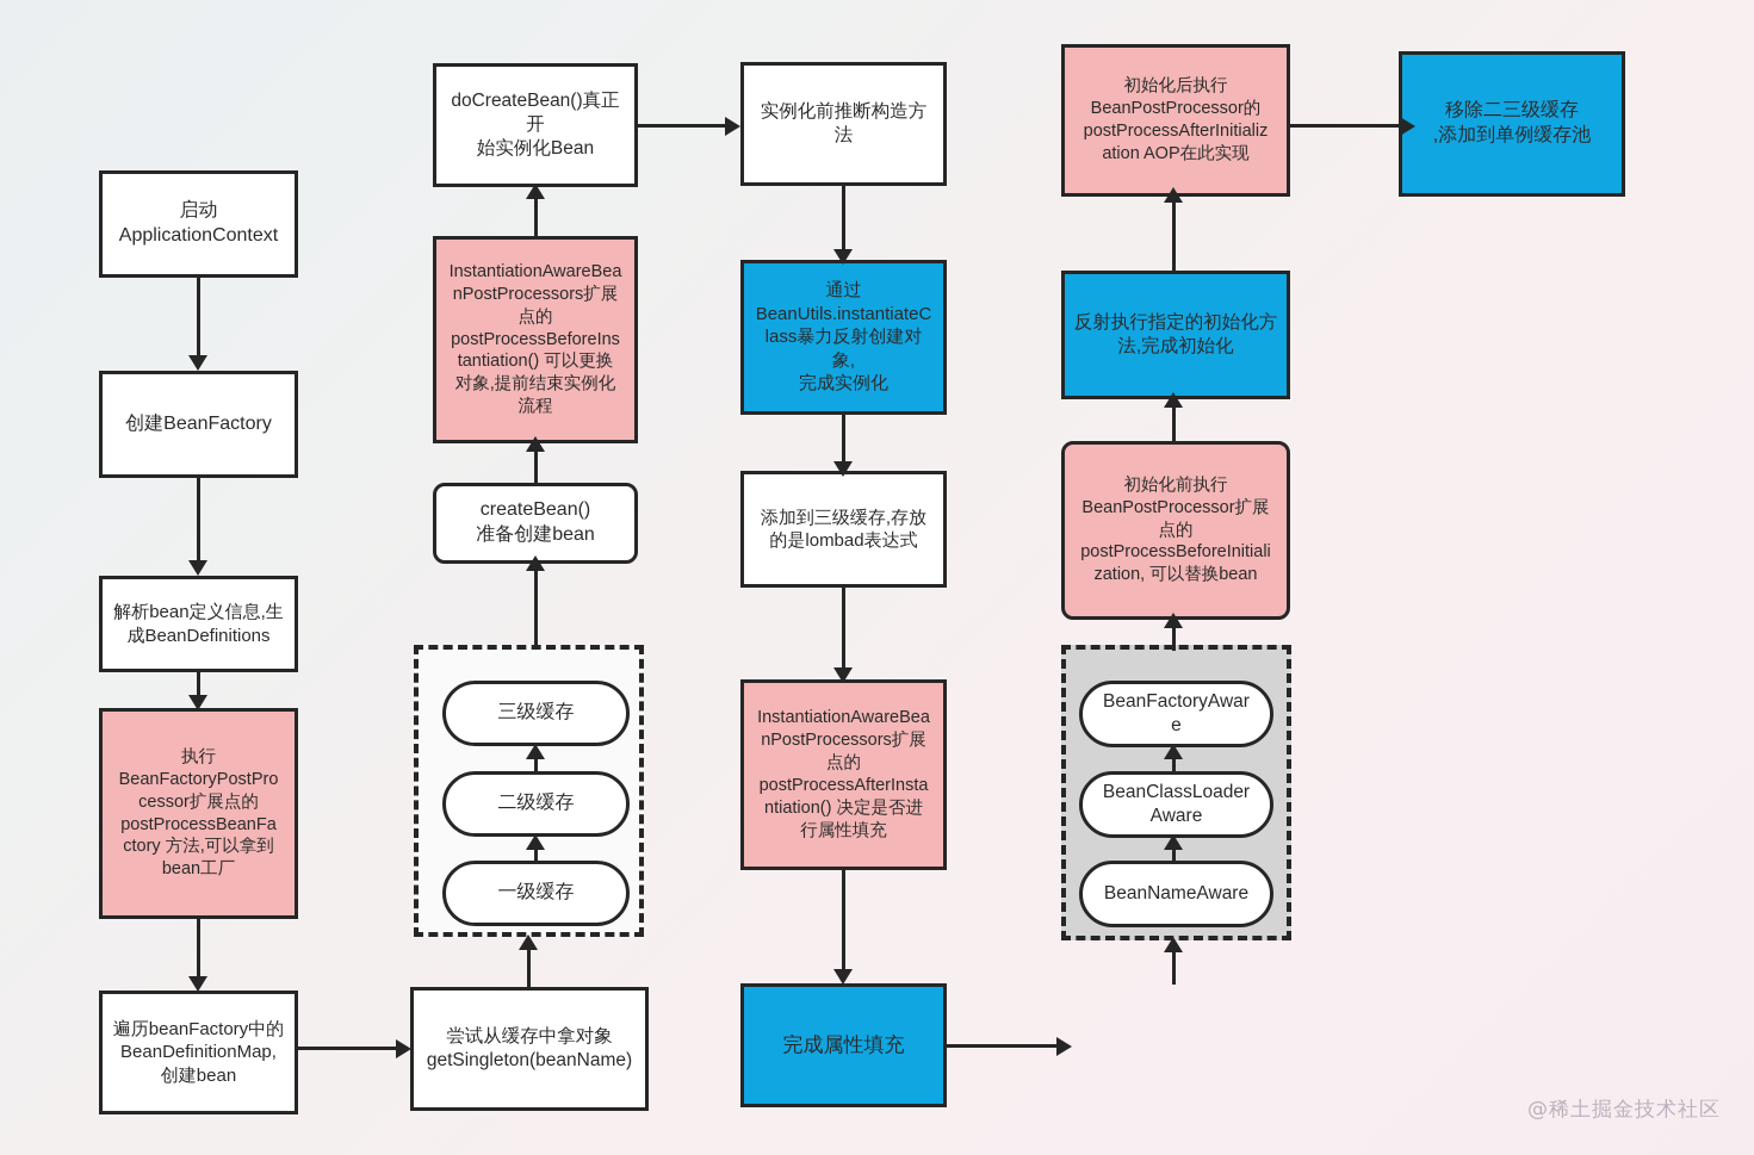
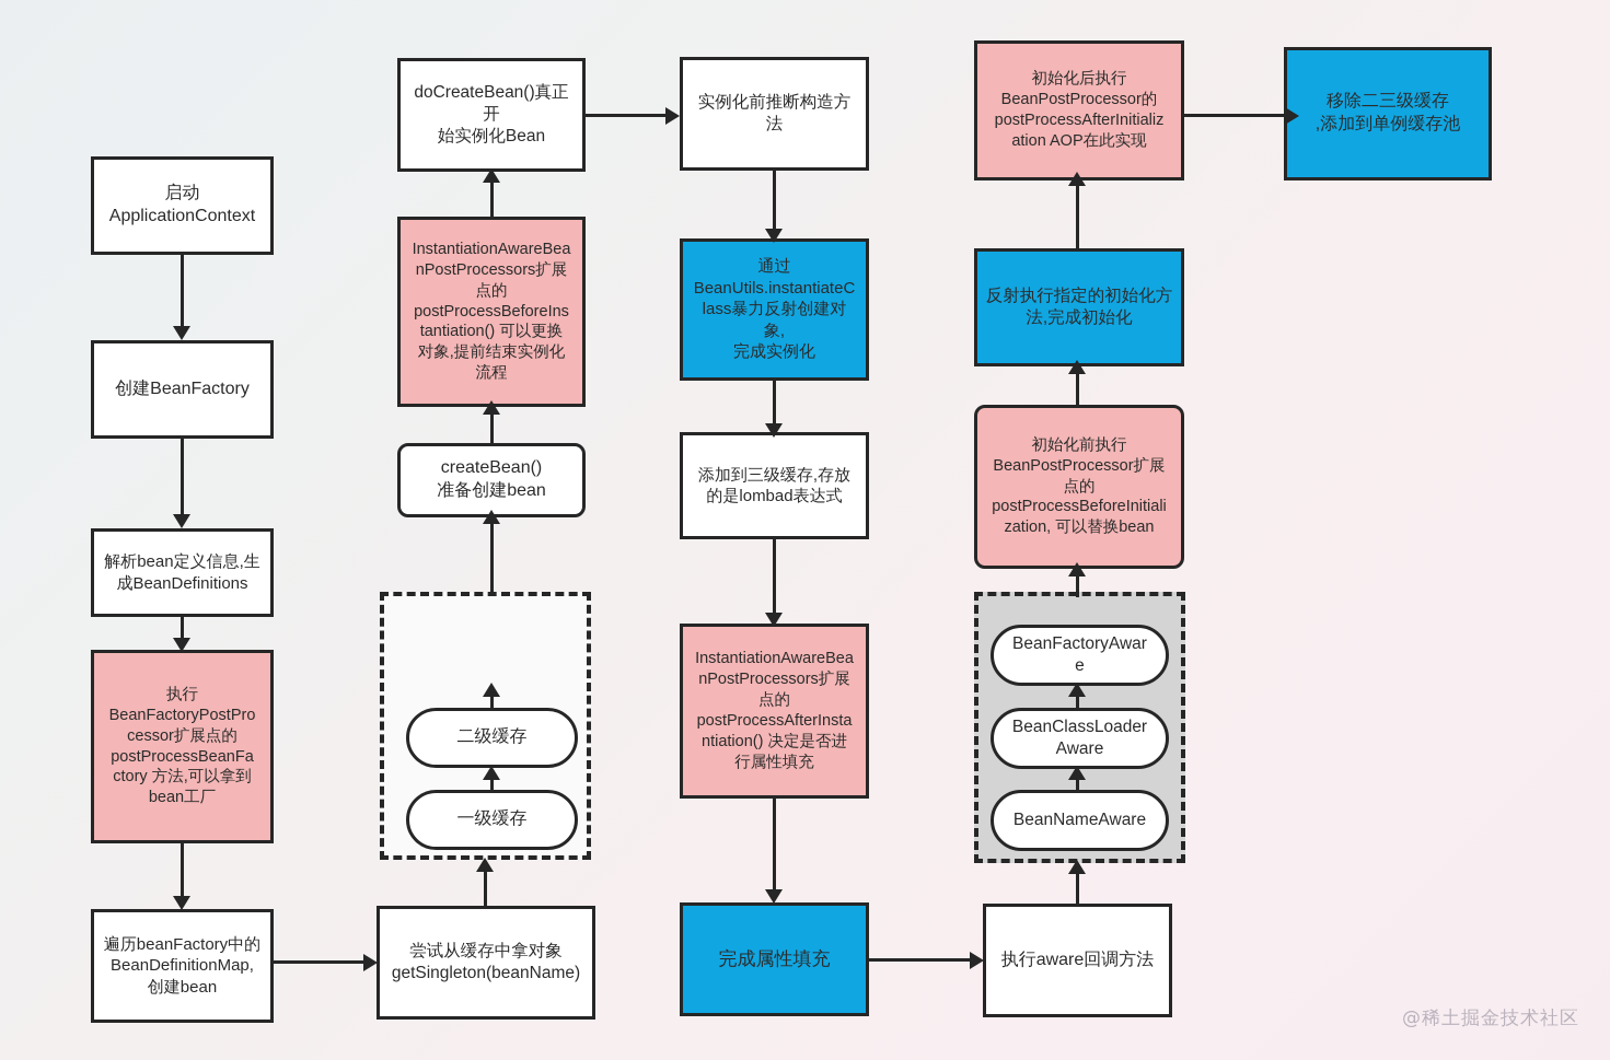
  启动
  ApplicationContext
  创建BeanFactory
  解析bean定义信息,生
  成BeanDefinitions
  执行
  BeanFactoryPostPro
  cessor扩展点的
  postProcessBeanFa
  ctory 方法,可以拿到
  bean工厂
  遍历beanFactory中的
  BeanDefinitionMap,
  创建bean
  尝试从缓存中拿对象
  getSingleton(beanName)
- 三级缓存
  二级缓存
  一级缓存
  createBean()
  准备创建bean
  InstantiationAwareBea
  nPostProcessors扩展
  点的
  postProcessBeforeIns
  tantiation() 可以更换
  对象,提前结束实例化
  流程
  doCreateBean()真正开
  始实例化Bean
  实例化前推断构造方
  法
  通过
  BeanUtils.instantiateC
  lass暴力反射创建对
  象,
  完成实例化
  添加到三级缓存,存放
  的是lombad表达式
  InstantiationAwareBea
  nPostProcessors扩展
  点的
  postProcessAfterInsta
  ntiation() 决定是否进
  行属性填充
  完成属性填充
+ 执行aware回调方法
  BeanFactoryAwar
  e
  BeanClassLoader
  Aware
  BeanNameAware
  初始化前执行
  BeanPostProcessor扩展
  点的
  postProcessBeforeInitiali
  zation, 可以替换bean
  反射执行指定的初始化方
  法,完成初始化
  初始化后执行
  BeanPostProcessor的
  postProcessAfterInitializ
  ation AOP在此实现
  移除二三级缓存
  ,添加到单例缓存池
  @稀土掘金技术社区
